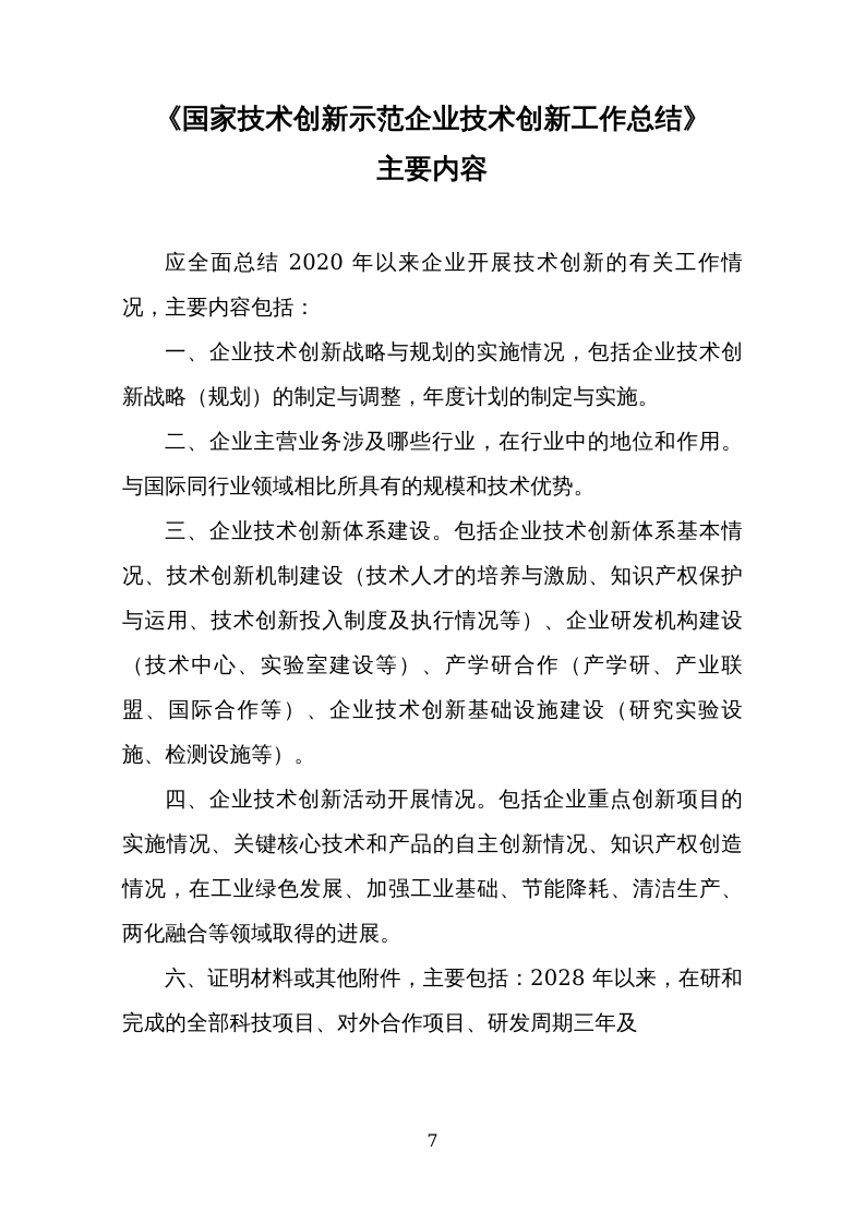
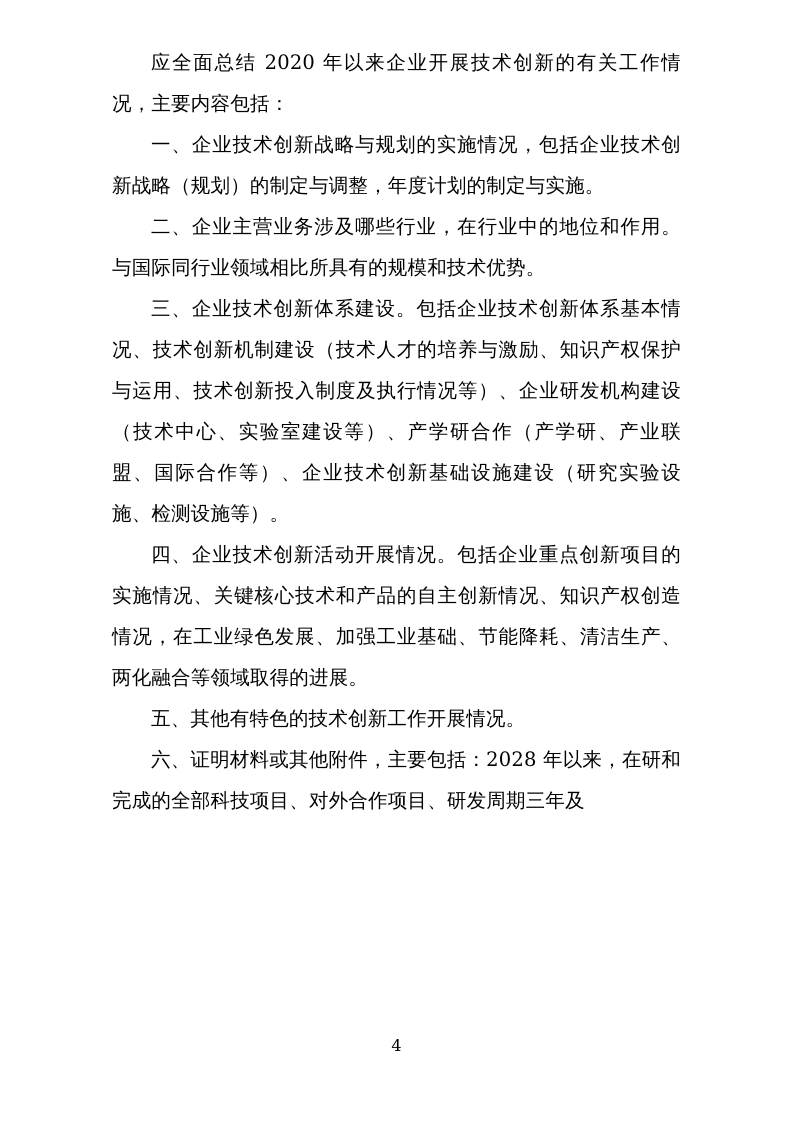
- 《国家技术创新示范企业技术创新工作总结》
- 主要内容
  应全面总结 2020 年以来企业开展技术创新的有关工作情况，主要内容包括：
  一、企业技术创新战略与规划的实施情况，包括企业技术创新战略（规划）的制定与调整，年度计划的制定与实施。
  二、企业主营业务涉及哪些行业，在行业中的地位和作用。与国际同行业领域相比所具有的规模和技术优势。
  三、企业技术创新体系建设。包括企业技术创新体系基本情况、技术创新机制建设（技术人才的培养与激励、知识产权保护与运用、技术创新投入制度及执行情况等）、企业研发机构建设（技术中心、实验室建设等）、产学研合作（产学研、产业联盟、国际合作等）、企业技术创新基础设施建设（研究实验设施、检测设施等）。
  四、企业技术创新活动开展情况。包括企业重点创新项目的实施情况、关键核心技术和产品的自主创新情况、知识产权创造情况，在工业绿色发展、加强工业基础、节能降耗、清洁生产、两化融合等领域取得的进展。
+ 五、其他有特色的技术创新工作开展情况。
  六、证明材料或其他附件，主要包括：2028 年以来，在研和完成的全部科技项目、对外合作项目、研发周期三年及
- 7
+ 4
